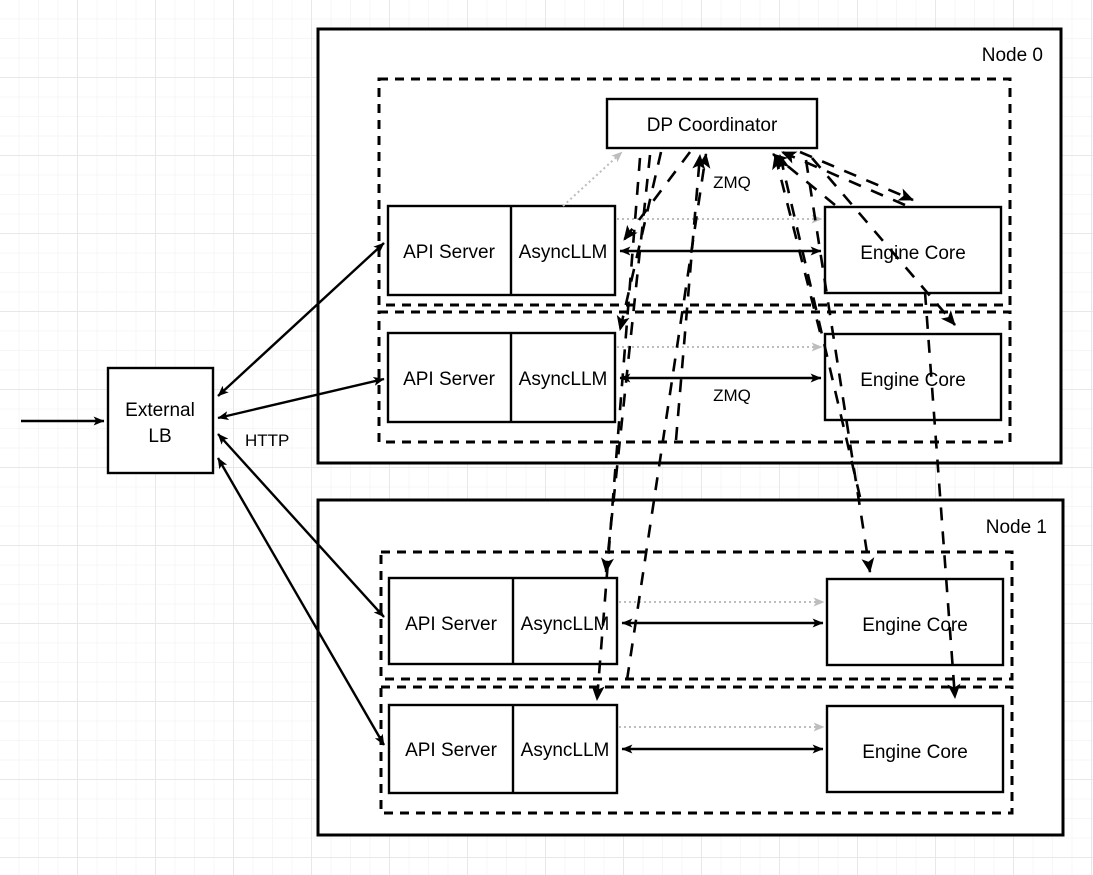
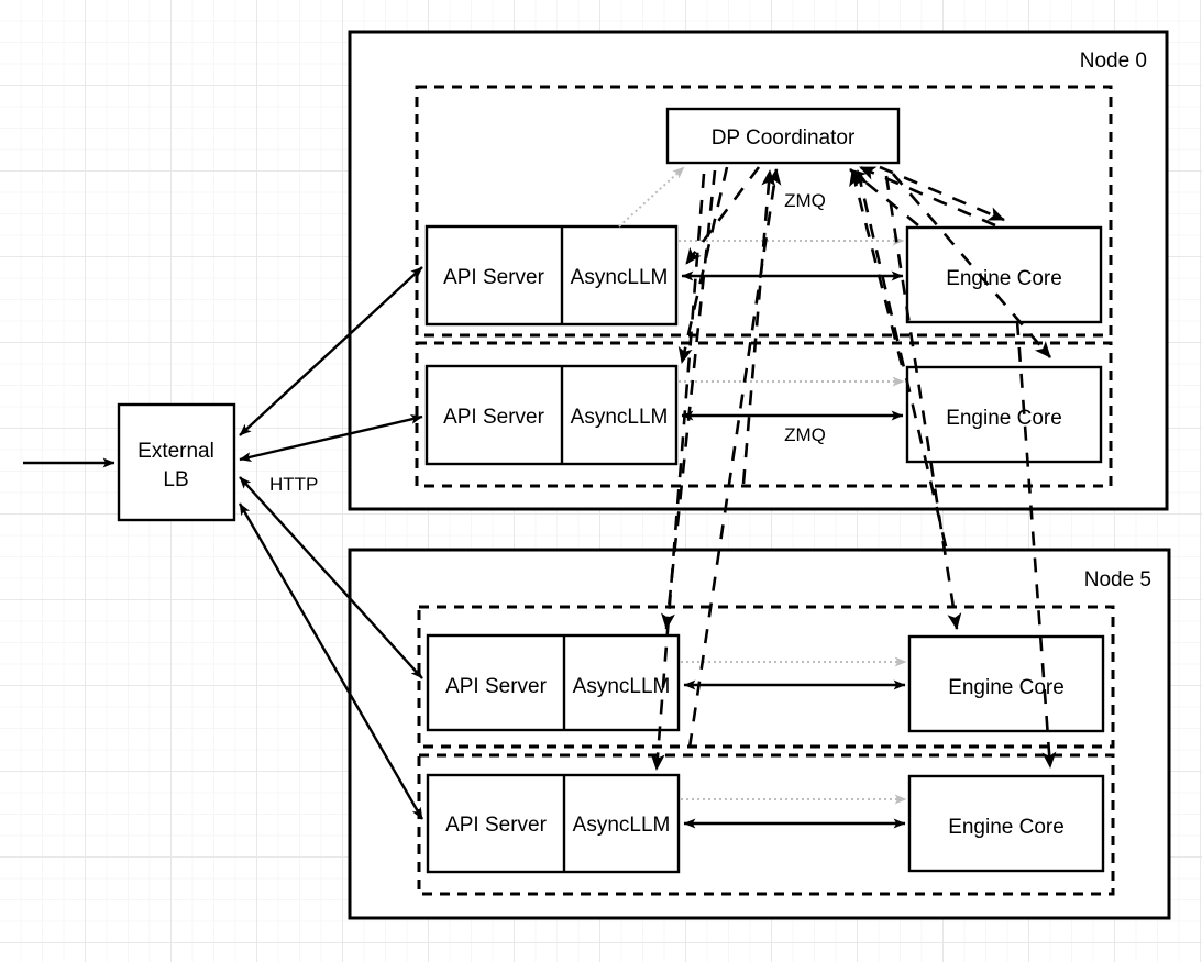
  Node 0
  DP Coordinator
  API Server
  AsyncLLM
  Engine Core
  API Server
  AsyncLLM
  Engine Core
- Node 1
+ Node 5
  API Server
  AsyncLLM
  Engine Core
  API Server
  AsyncLLM
  Engine Core
  External
  LB
  HTTP
  ZMQ
  ZMQ
